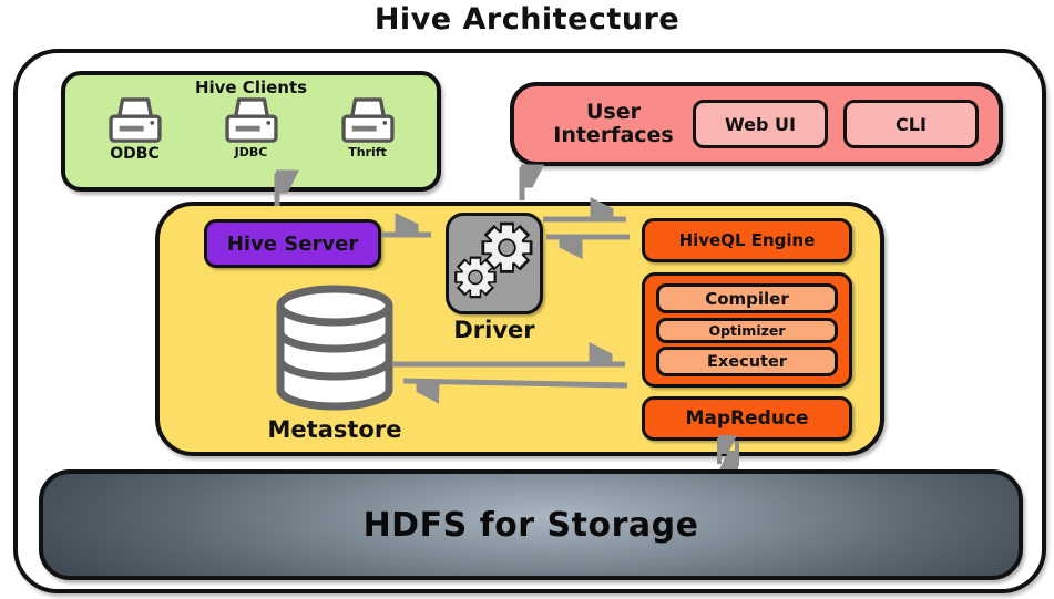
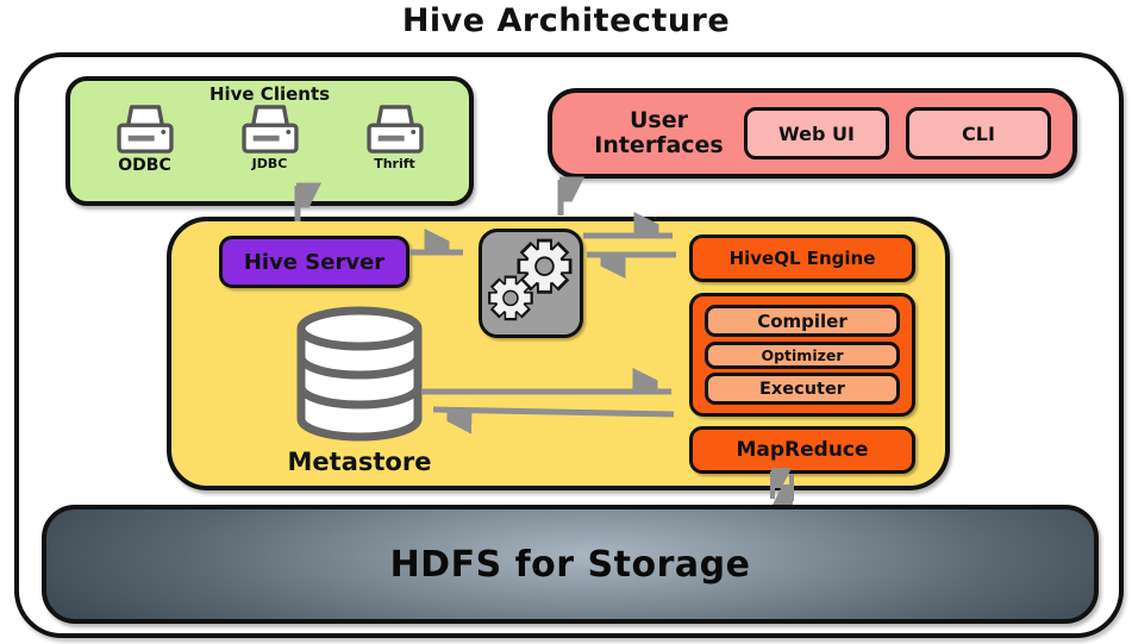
  Hive Architecture
  Hive Clients
  ODBC
  JDBC
  Thrift
  User Interfaces
  Web UI
  CLI
  Hive Server
- Driver
  HiveQL Engine
  Compiler
  Optimizer
  Executer
  MapReduce
  Metastore
  HDFS for Storage
